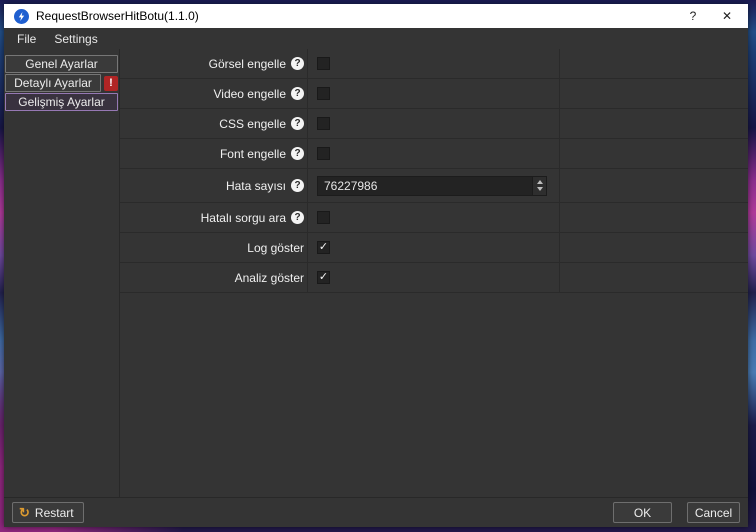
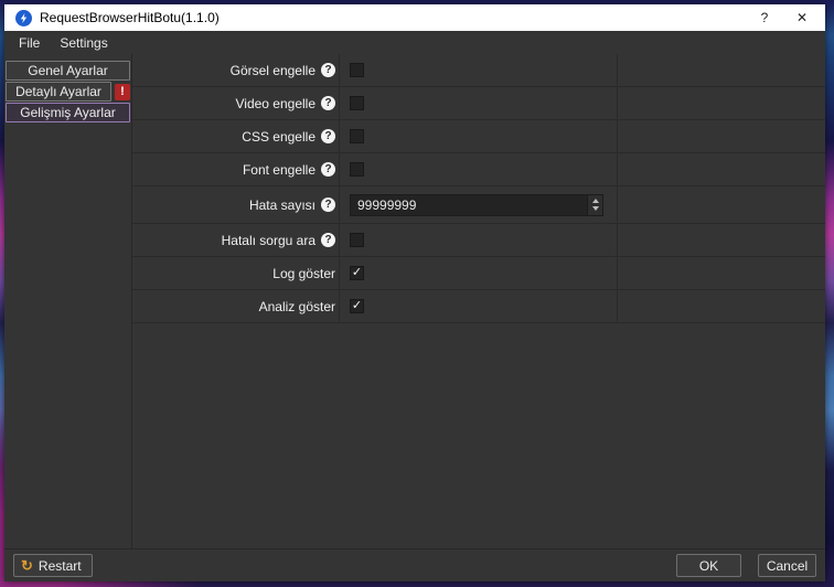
  RequestBrowserHitBotu(1.1.0)
  ?
  ✕
  File
  Settings
  Genel Ayarlar
  Detaylı Ayarlar
  !
  Gelişmiş Ayarlar
  Görsel engelle
  ?
  Video engelle
  ?
  CSS engelle
  ?
  Font engelle
  ?
  Hata sayısı
  ?
- 76227986
+ 99999999
  Hatalı sorgu ara
  ?
  Log göster
  ✓
  Analiz göster
  ✓
  ↻
  Restart
  OK
  Cancel
